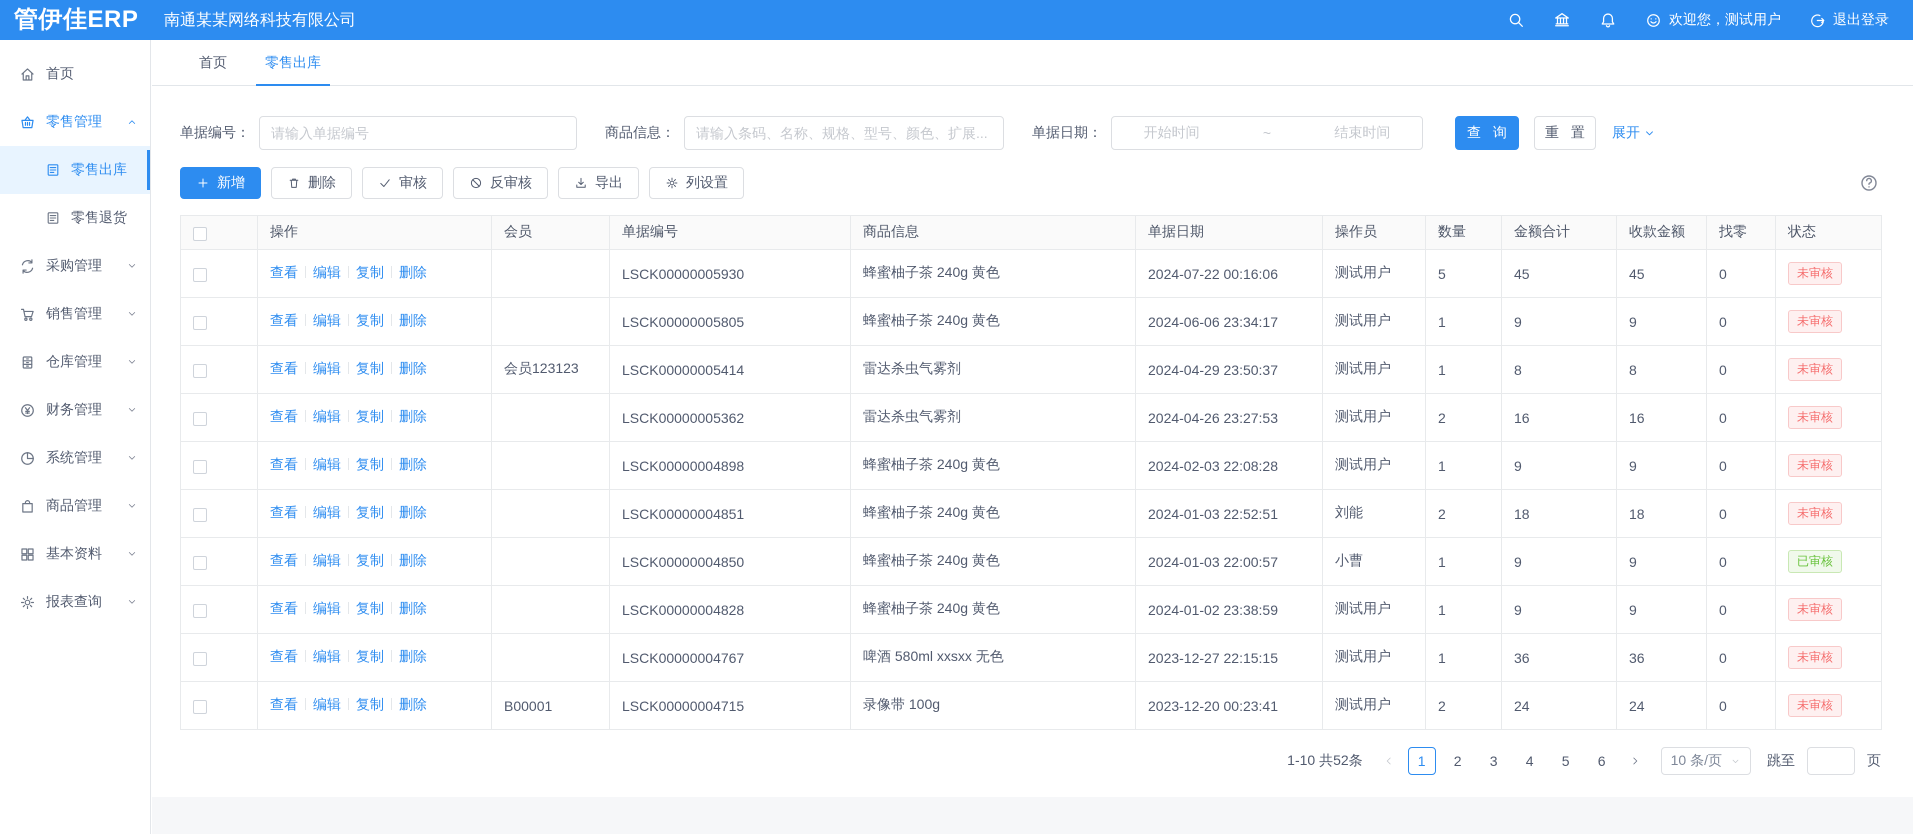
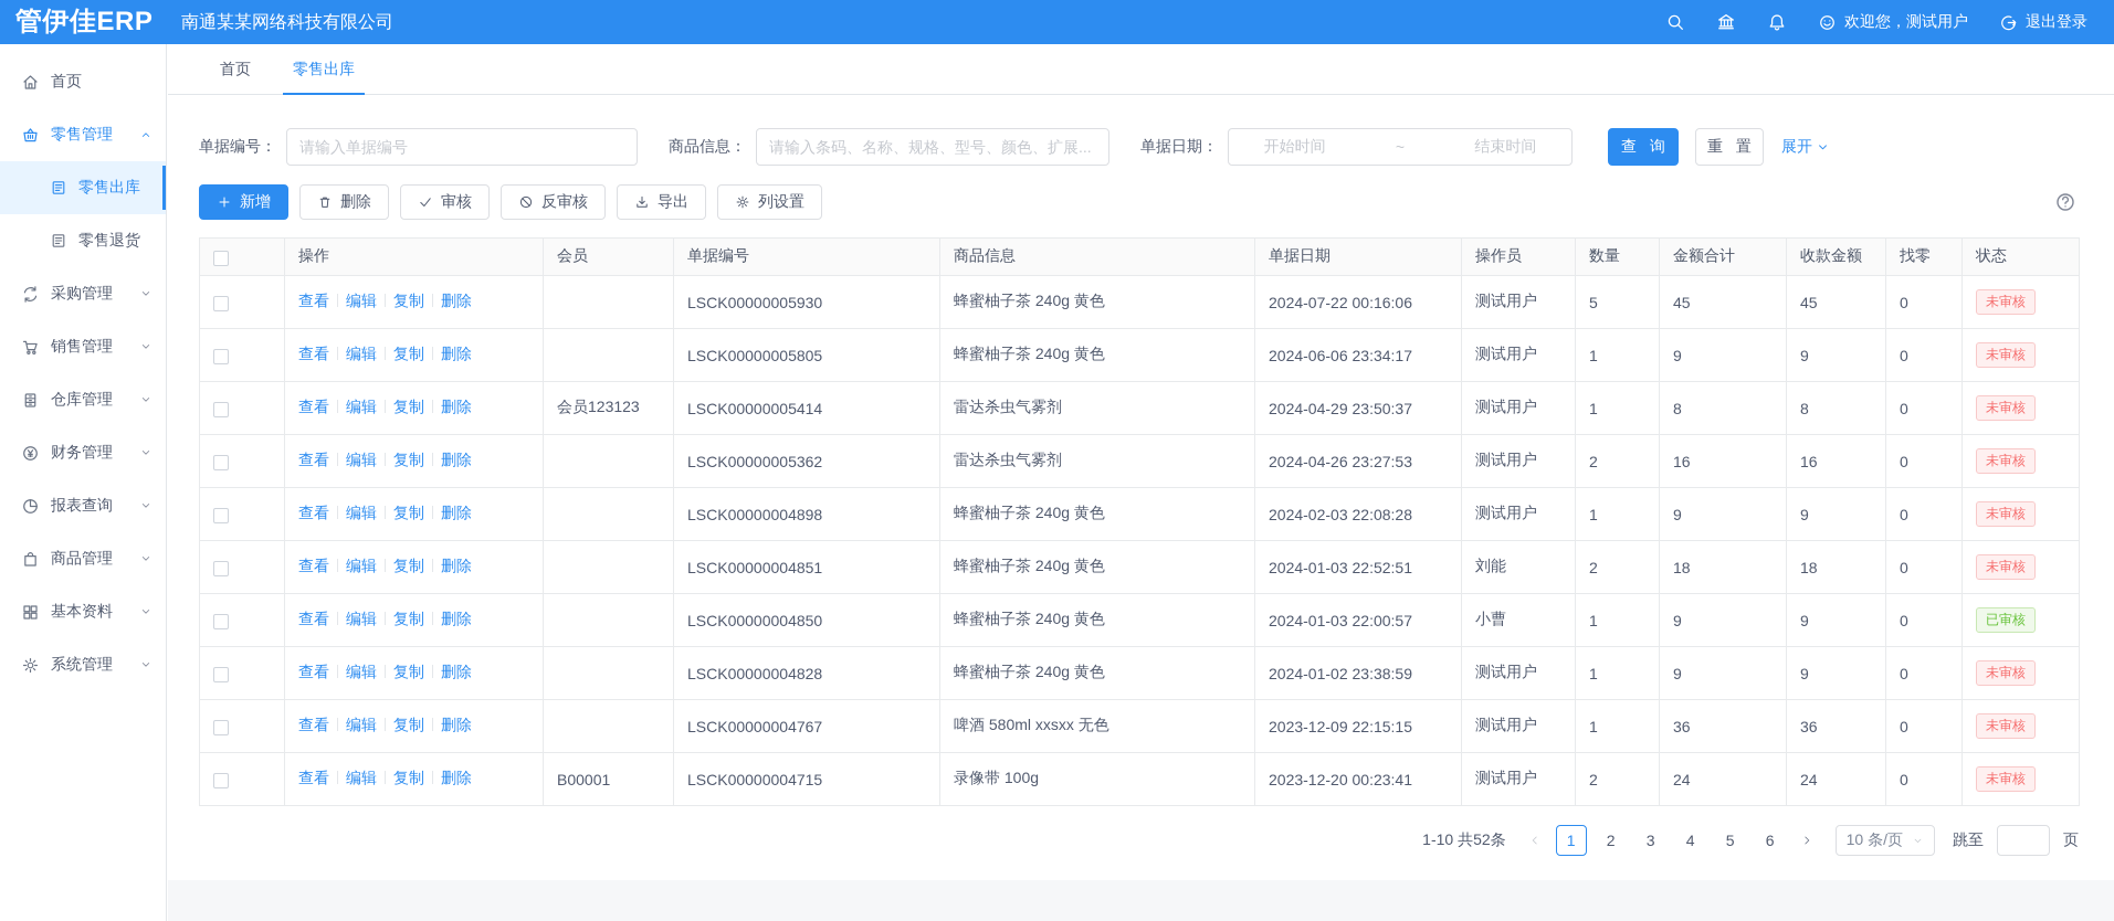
  管伊佳ERP
  南通某某网络科技有限公司
  欢迎您，测试用户
  退出登录
  首页
  零售管理
  零售出库
  零售退货
  采购管理
  销售管理
  仓库管理
  财务管理
- 系统管理
+ 报表查询
  商品管理
  基本资料
- 报表查询
+ 系统管理
  首页
  零售出库
  单据编号：
  请输入单据编号
  商品信息：
  请输入条码、名称、规格、型号、颜色、扩展...
  单据日期：
  开始时间
  ~
  结束时间
  查 询
  重 置
  展开
  新增
  删除
  审核
  反审核
  导出
  列设置
  	操作	会员	单据编号	商品信息	单据日期	操作员	数量	金额合计	收款金额	找零	状态
  	查看 编辑 复制 删除		LSCK00000005930	蜂蜜柚子茶 240g 黄色	2024-07-22 00:16:06	测试用户	5	45	45	0	未审核
  	查看 编辑 复制 删除		LSCK00000005805	蜂蜜柚子茶 240g 黄色	2024-06-06 23:34:17	测试用户	1	9	9	0	未审核
  	查看 编辑 复制 删除	会员123123	LSCK00000005414	雷达杀虫气雾剂	2024-04-29 23:50:37	测试用户	1	8	8	0	未审核
  	查看 编辑 复制 删除		LSCK00000005362	雷达杀虫气雾剂	2024-04-26 23:27:53	测试用户	2	16	16	0	未审核
  	查看 编辑 复制 删除		LSCK00000004898	蜂蜜柚子茶 240g 黄色	2024-02-03 22:08:28	测试用户	1	9	9	0	未审核
  	查看 编辑 复制 删除		LSCK00000004851	蜂蜜柚子茶 240g 黄色	2024-01-03 22:52:51	刘能	2	18	18	0	未审核
  	查看 编辑 复制 删除		LSCK00000004850	蜂蜜柚子茶 240g 黄色	2024-01-03 22:00:57	小曹	1	9	9	0	已审核
  	查看 编辑 复制 删除		LSCK00000004828	蜂蜜柚子茶 240g 黄色	2024-01-02 23:38:59	测试用户	1	9	9	0	未审核
- 	查看 编辑 复制 删除		LSCK00000004767	啤酒 580ml xxsxx 无色	2023-12-27 22:15:15	测试用户	1	36	36	0	未审核
+ 	查看 编辑 复制 删除		LSCK00000004767	啤酒 580ml xxsxx 无色	2023-12-09 22:15:15	测试用户	1	36	36	0	未审核
  	查看 编辑 复制 删除	B00001	LSCK00000004715	录像带 100g	2023-12-20 00:23:41	测试用户	2	24	24	0	未审核
  1-10 共52条
  1
  2
  3
  4
  5
  6
  10 条/页
  跳至
  页
